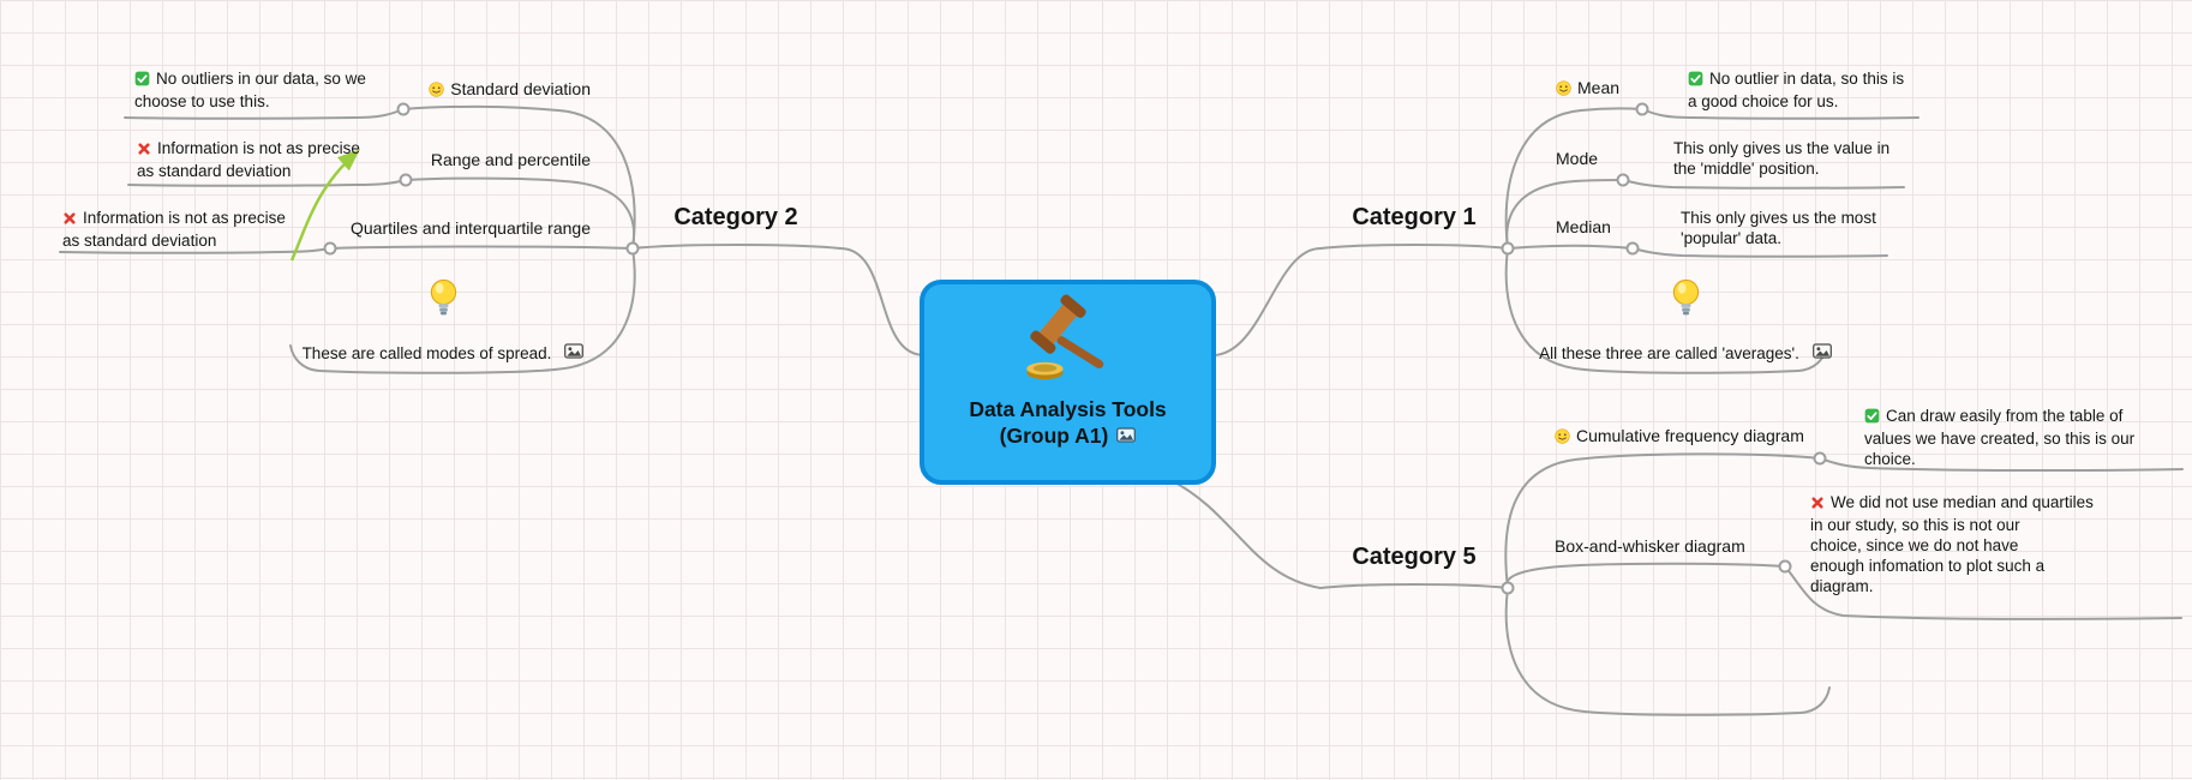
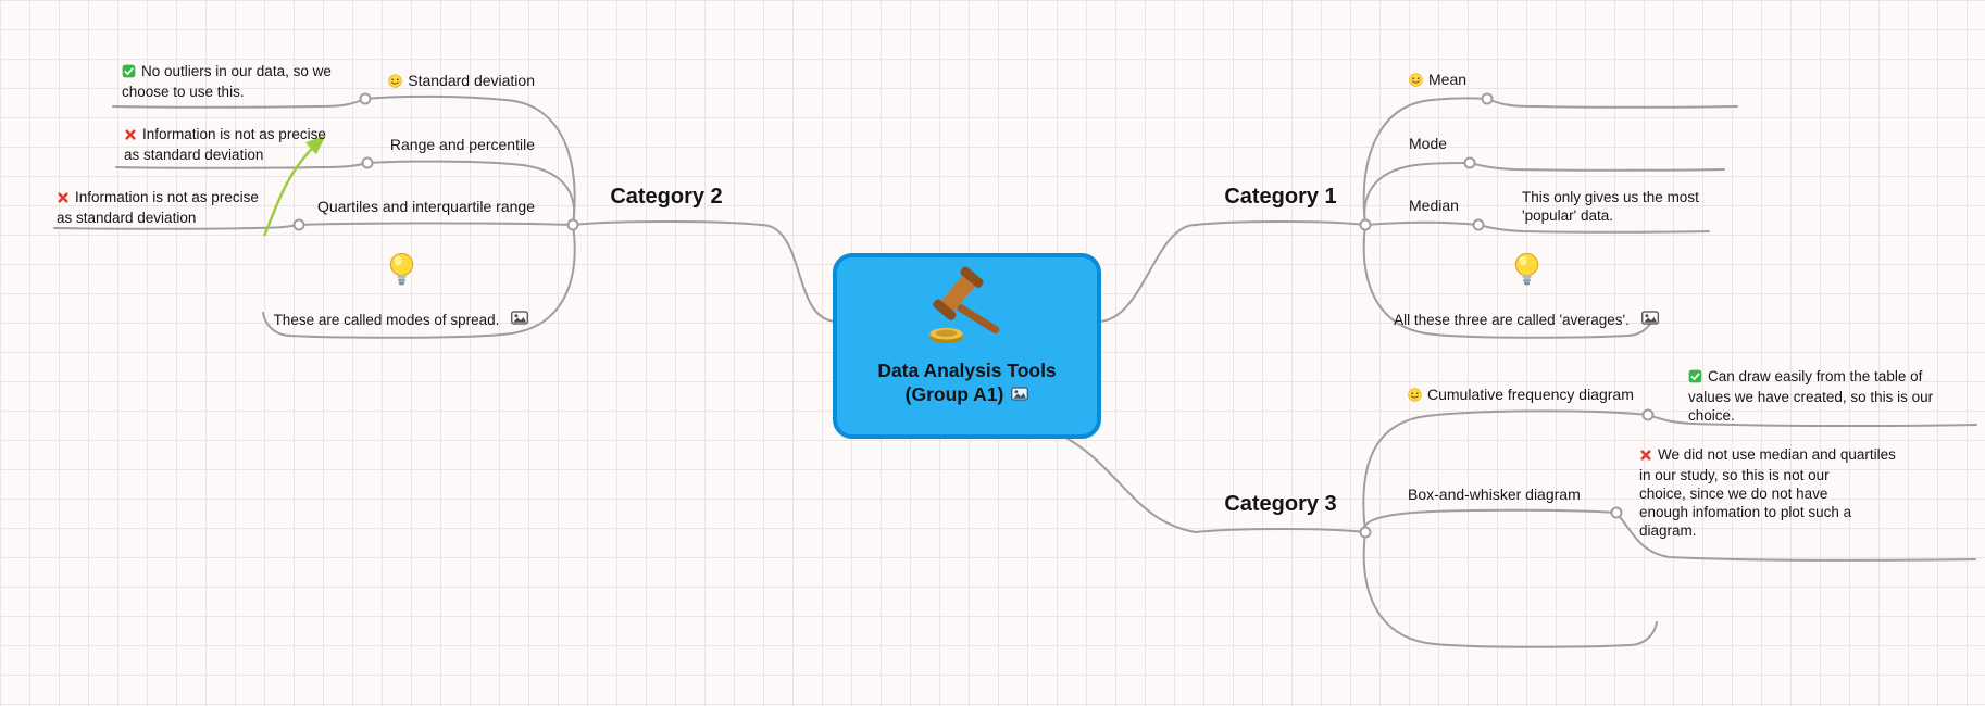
  Data Analysis Tools
  (Group A1)
  Category 2
  Category 1
- Category 5
+ Category 3
  Standard deviation
  No outliers in our data, so we
  choose to use this.
  Range and percentile
  Information is not as precise
  as standard deviation
  Quartiles and interquartile range
  Information is not as precise
  as standard deviation
  These are called modes of spread.
  Mean
- No outlier in data, so this is
- a good choice for us.
  Mode
- This only gives us the value in
- the 'middle' position.
  Median
  This only gives us the most
  'popular' data.
  All these three are called 'averages'.
  Cumulative frequency diagram
  Can draw easily from the table of
  values we have created, so this is our
  choice.
  Box-and-whisker diagram
  We did not use median and quartiles
  in our study, so this is not our
  choice, since we do not have
  enough infomation to plot such a
  diagram.
